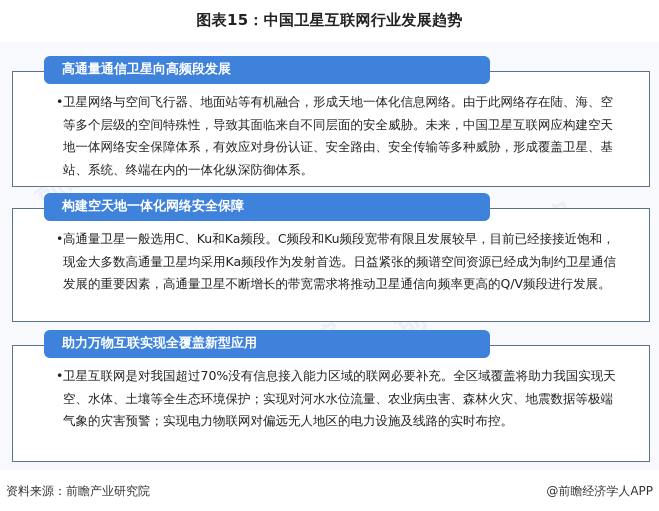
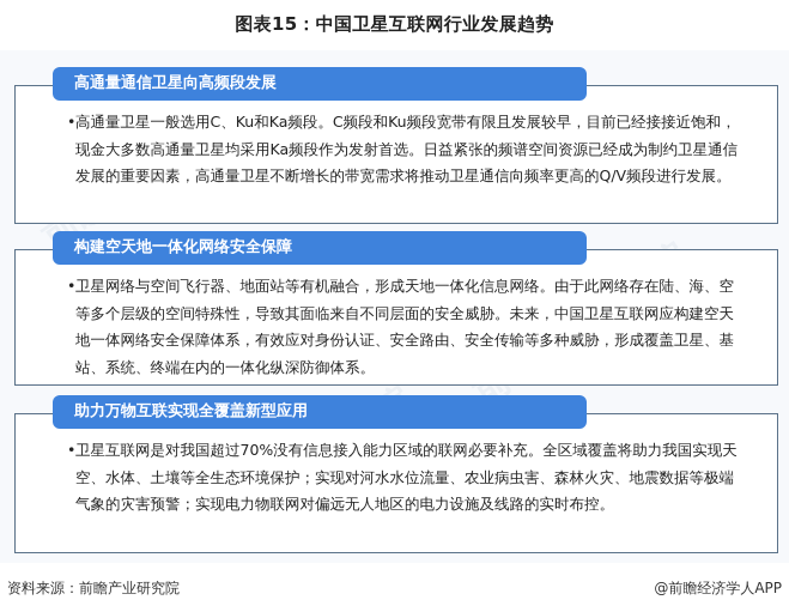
  图表15：中国卫星互联网行业发展趋势
  高通量通信卫星向高频段发展
- •卫星网络与空间飞行器、地面站等有机融合，形成天地一体化信息网络。由于此网络存在陆、海、空等多个层级的空间特殊性，导致其面临来自不同层面的安全威胁。未来，中国卫星互联网应构建空天地一体网络安全保障体系，有效应对身份认证、安全路由、安全传输等多种威胁，形成覆盖卫星、基站、系统、终端在内的一体化纵深防御体系。
+ •高通量卫星一般选用C、Ku和Ka频段。C频段和Ku频段宽带有限且发展较早，目前已经接接近饱和，现金大多数高通量卫星均采用Ka频段作为发射首选。日益紧张的频谱空间资源已经成为制约卫星通信发展的重要因素，高通量卫星不断增长的带宽需求将推动卫星通信向频率更高的Q/V频段进行发展。
  构建空天地一体化网络安全保障
- •高通量卫星一般选用C、Ku和Ka频段。C频段和Ku频段宽带有限且发展较早，目前已经接接近饱和，现金大多数高通量卫星均采用Ka频段作为发射首选。日益紧张的频谱空间资源已经成为制约卫星通信发展的重要因素，高通量卫星不断增长的带宽需求将推动卫星通信向频率更高的Q/V频段进行发展。
+ •卫星网络与空间飞行器、地面站等有机融合，形成天地一体化信息网络。由于此网络存在陆、海、空等多个层级的空间特殊性，导致其面临来自不同层面的安全威胁。未来，中国卫星互联网应构建空天地一体网络安全保障体系，有效应对身份认证、安全路由、安全传输等多种威胁，形成覆盖卫星、基站、系统、终端在内的一体化纵深防御体系。
  助力万物互联实现全覆盖新型应用
  •卫星互联网是对我国超过70%没有信息接入能力区域的联网必要补充。全区域覆盖将助力我国实现天空、水体、土壤等全生态环境保护；实现对河水水位流量、农业病虫害、森林火灾、地震数据等极端气象的灾害预警；实现电力物联网对偏远无人地区的电力设施及线路的实时布控。
  资料来源：前瞻产业研究院
  @前瞻经济学人APP
